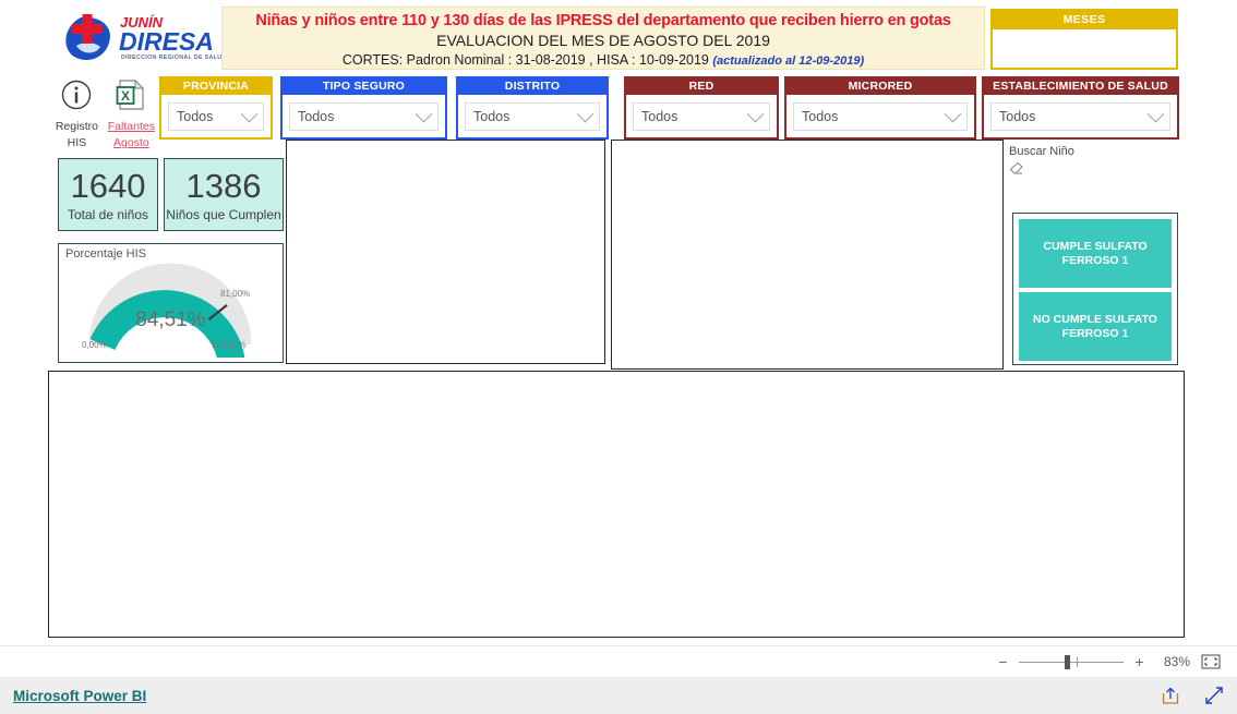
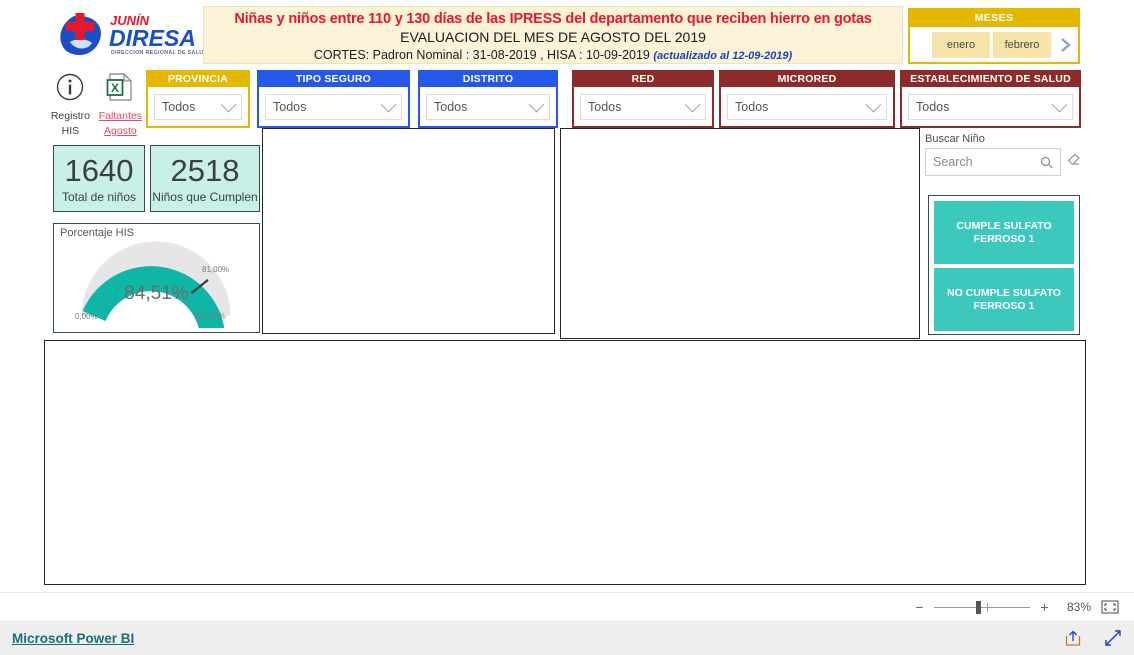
  JUNÍN
  DIRESA
  Niñas y niños entre 110 y 130 días de las IPRESS del departamento que reciben hierro en gotas
  EVALUACION DEL MES DE AGOSTO DEL 2019
  CORTES: Padron Nominal : 31-08-2019 , HISA : 10-09-2019 (actualizado al 12-09-2019)
  MESES
+ enero
+ febrero
  Registro
  HIS
  X
  Faltantes
  Agosto
  PROVINCIA
  Todos
  TIPO SEGURO
  Todos
  DISTRITO
  Todos
  RED
  Todos
  MICRORED
  Todos
  ESTABLECIMIENTO DE SALUD
  Todos
  1640
  Total de niños
- 1386
+ 2518
  Niños que Cumplen
  Porcentaje HIS
  84,51%
  0,00%
  100,00%
  81,00%
  Buscar Niño
+ Search
  CUMPLE SULFATO FERROSO 1
  NO CUMPLE SULFATO FERROSO 1
  −
  +
  83%
  Microsoft Power BI
